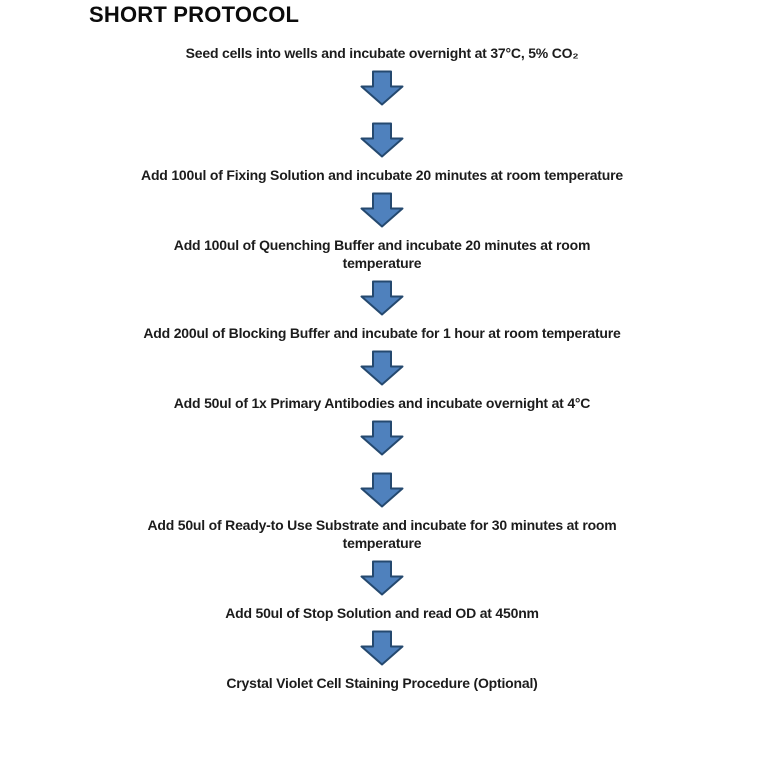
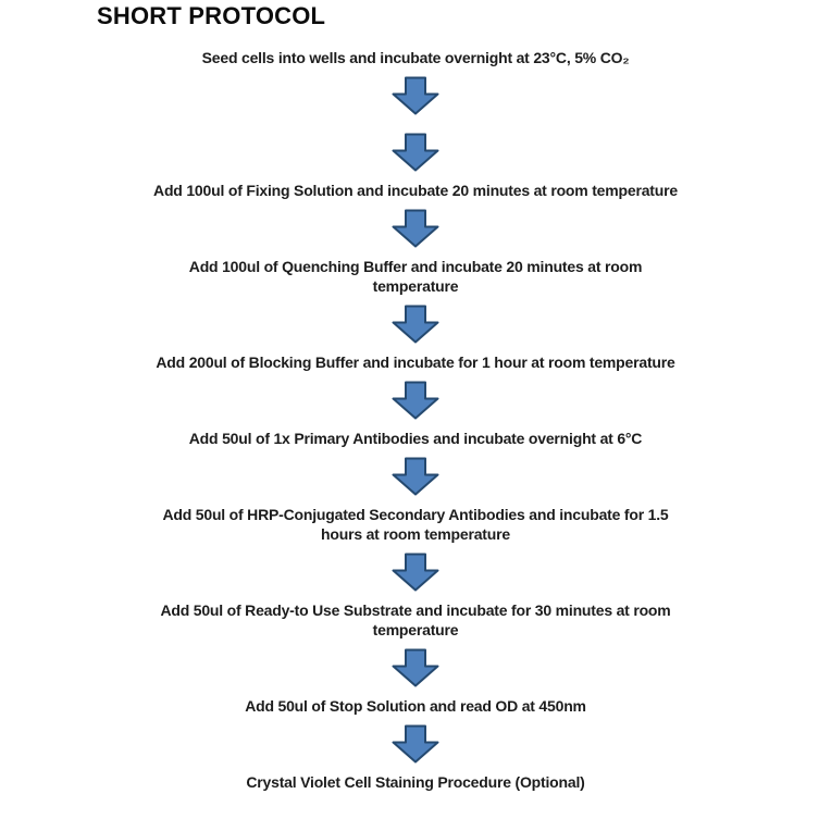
  SHORT PROTOCOL
- Seed cells into wells and incubate overnight at 37°C, 5% CO₂
+ Seed cells into wells and incubate overnight at 23°C, 5% CO₂
  Add 100ul of Fixing Solution and incubate 20 minutes at room temperature
  Add 100ul of Quenching Buffer and incubate 20 minutes at room
  temperature
  Add 200ul of Blocking Buffer and incubate for 1 hour at room temperature
- Add 50ul of 1x Primary Antibodies and incubate overnight at 4°C
+ Add 50ul of 1x Primary Antibodies and incubate overnight at 6°C
+ Add 50ul of HRP-Conjugated Secondary Antibodies and incubate for 1.5
+ hours at room temperature
  Add 50ul of Ready-to Use Substrate and incubate for 30 minutes at room
  temperature
  Add 50ul of Stop Solution and read OD at 450nm
  Crystal Violet Cell Staining Procedure (Optional)
